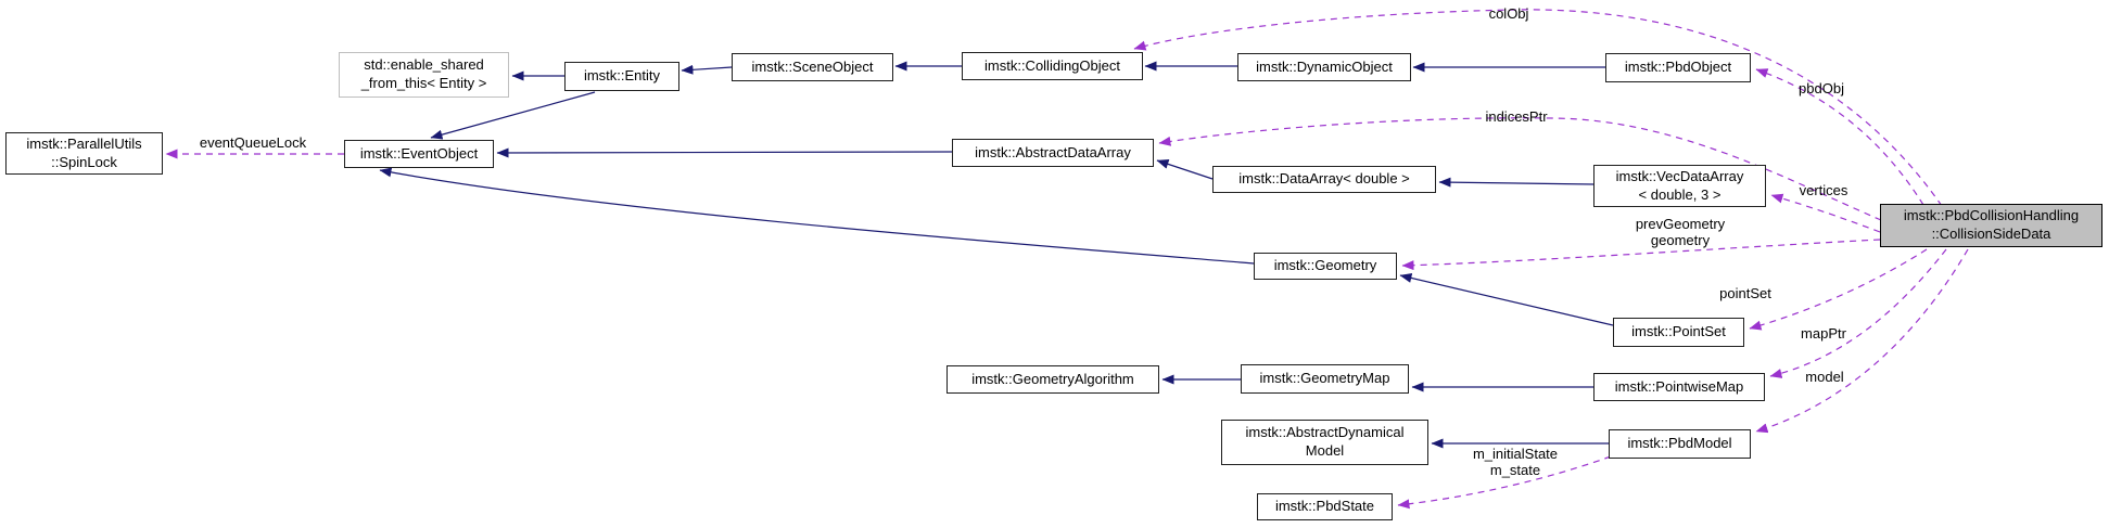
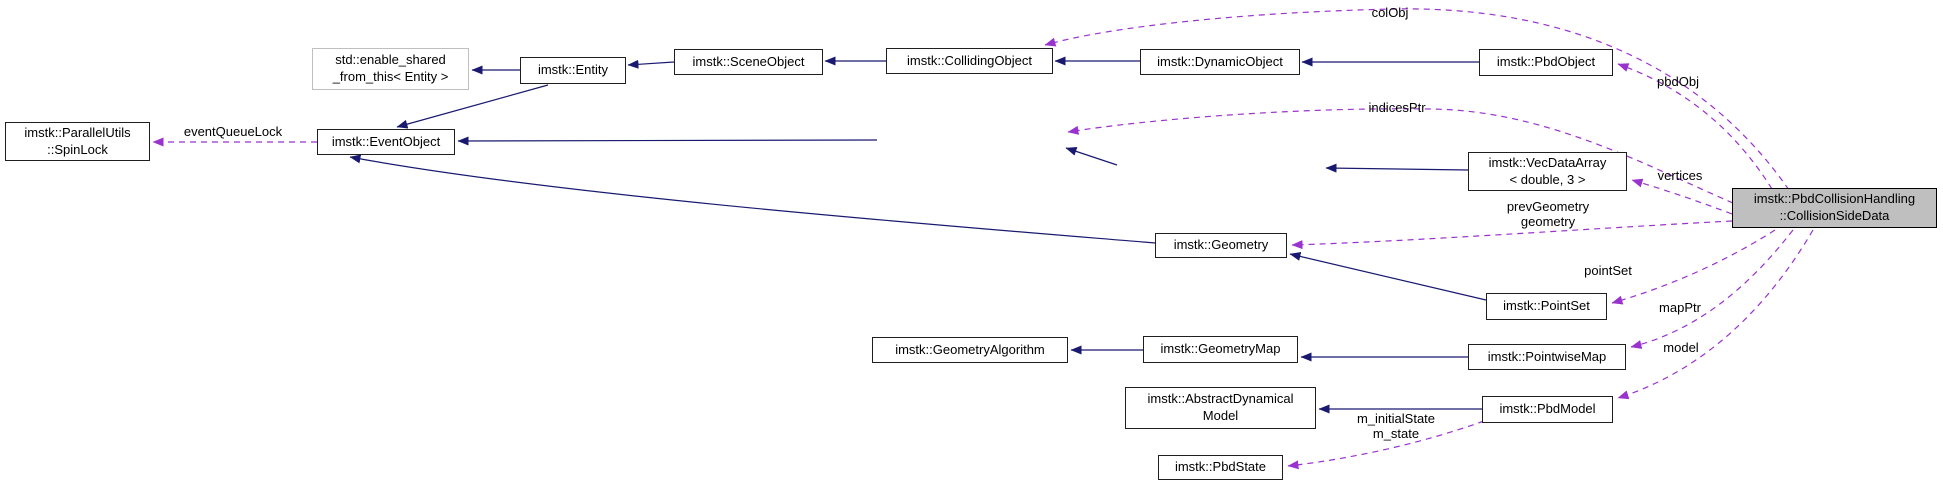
  imstk::ParallelUtils
  ::SpinLock
  std::enable_shared
  _from_this< Entity >
  imstk::Entity
  imstk::SceneObject
  imstk::CollidingObject
  imstk::DynamicObject
  imstk::PbdObject
  imstk::EventObject
- imstk::AbstractDataArray
- imstk::DataArray< double >
  imstk::VecDataArray
  < double, 3 >
  imstk::PbdCollisionHandling
  ::CollisionSideData
  imstk::Geometry
  imstk::PointSet
  imstk::GeometryAlgorithm
  imstk::GeometryMap
  imstk::PointwiseMap
  imstk::AbstractDynamical
  Model
  imstk::PbdModel
  imstk::PbdState
  eventQueueLock
  colObj
  pbdObj
  indicesPtr
  vertices
  prevGeometry
  geometry
  pointSet
  mapPtr
  model
  m_initialState
  m_state
